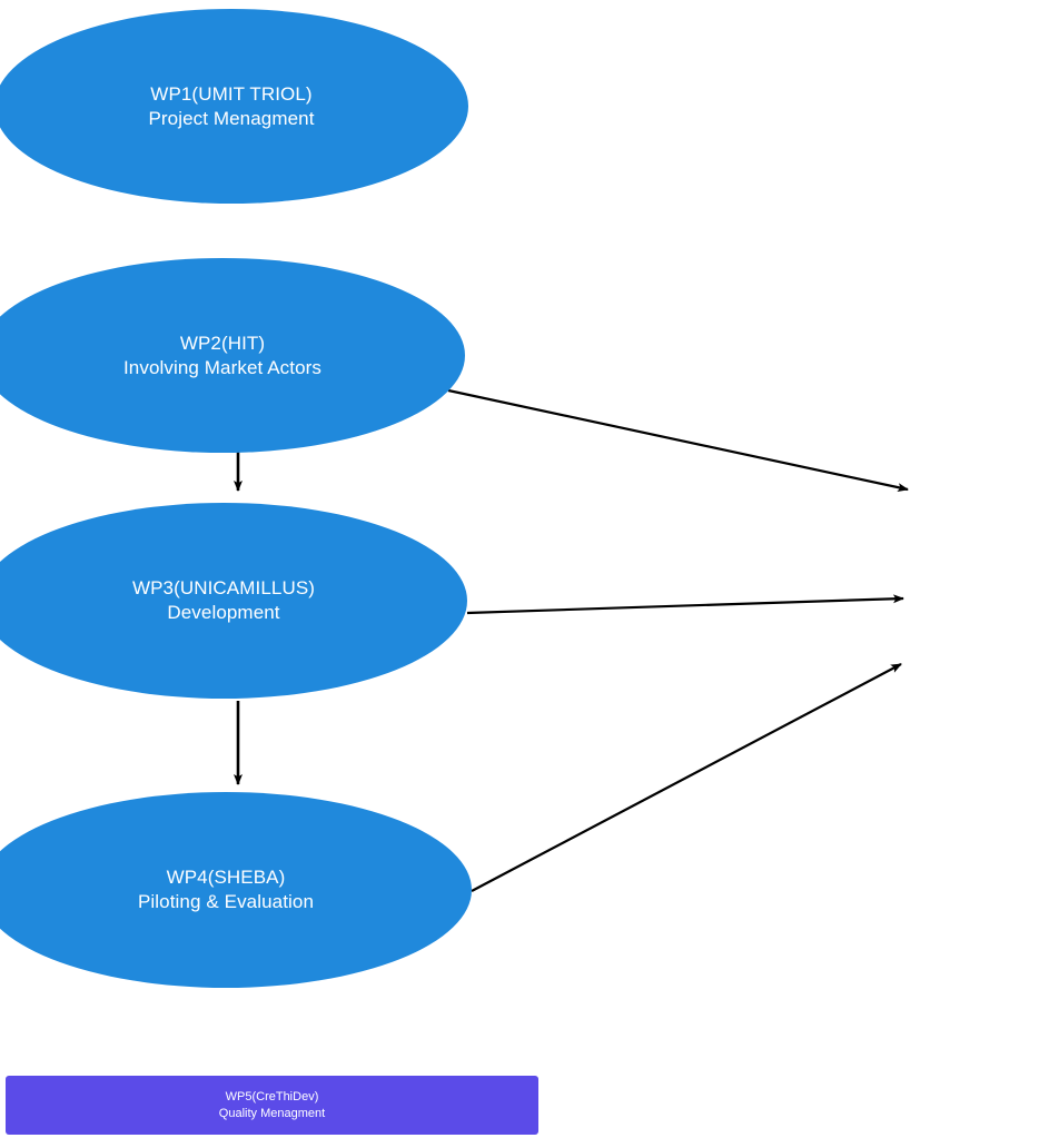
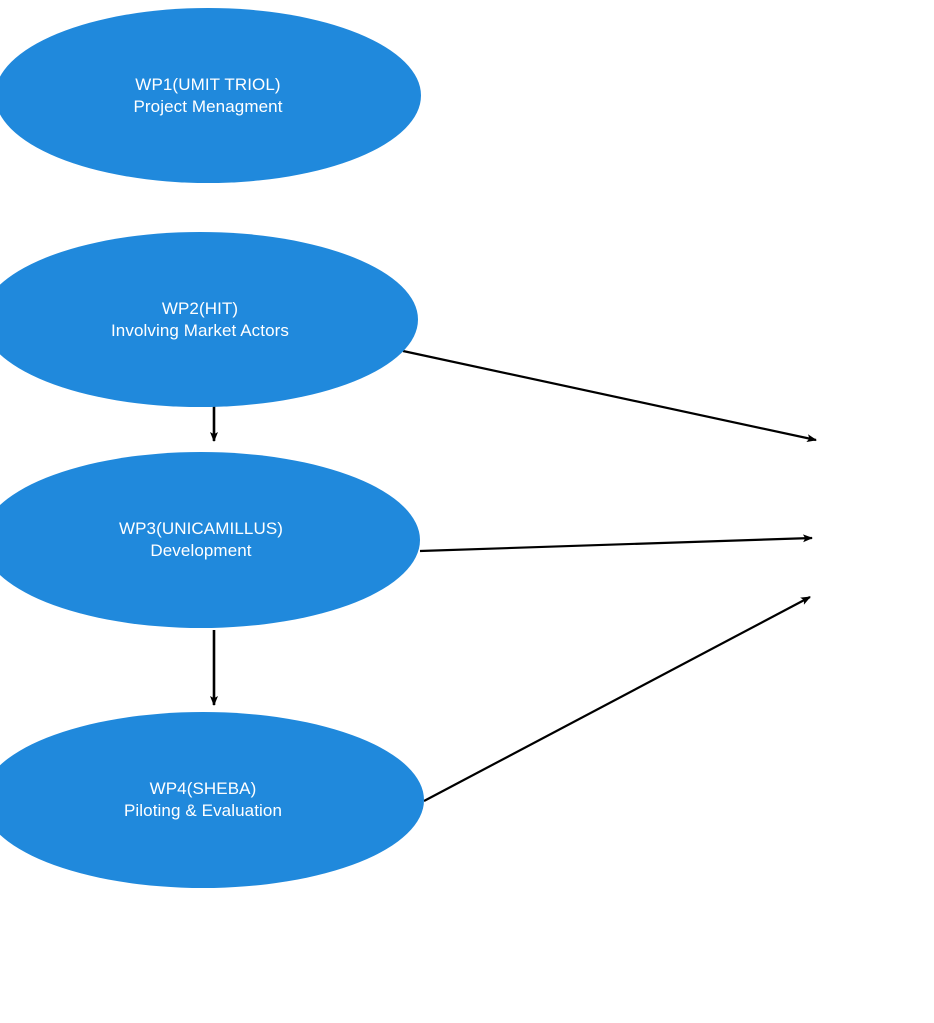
  WP1(UMIT TRIOL)
  Project Menagment
  WP2(HIT)
  Involving Market Actors
  WP3(UNICAMILLUS)
  Development
  WP4(SHEBA)
  Piloting & Evaluation
- WP5(CreThiDev)
- Quality Menagment
